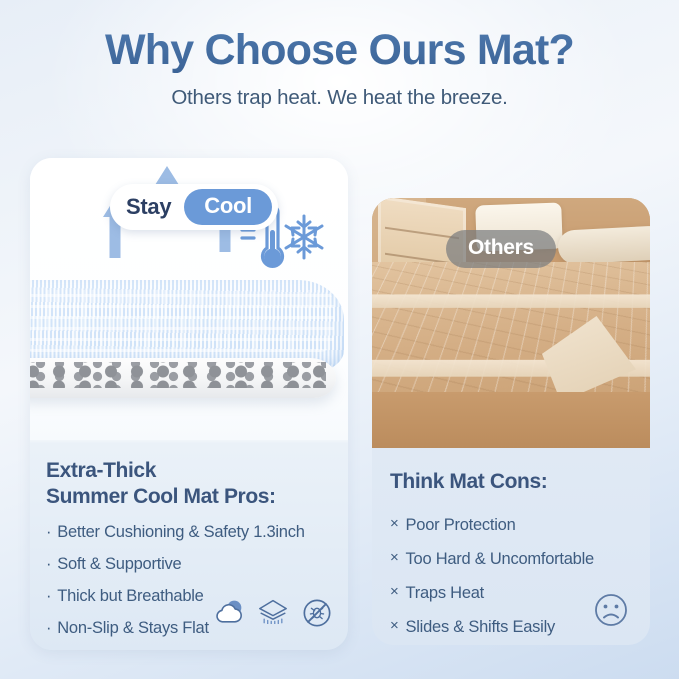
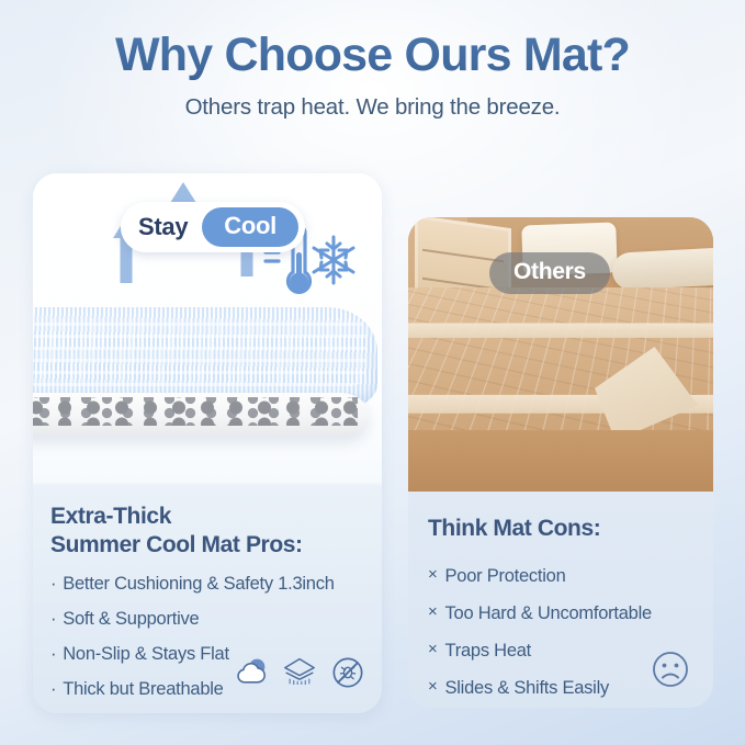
  Why Choose Ours Mat?
- Others trap heat. We heat the breeze.
+ Others trap heat. We bring the breeze.
  Stay
  Cool
  Extra-Thick
  Summer Cool Mat Pros:
  ·
  Better Cushioning & Safety 1.3inch
  ·
  Soft & Supportive
  ·
- Thick but Breathable
+ Non-Slip & Stays Flat
  ·
- Non-Slip & Stays Flat
+ Thick but Breathable
  Others
  Think Mat Cons:
  ×
  Poor Protection
  ×
  Too Hard & Uncomfortable
  ×
  Traps Heat
  ×
  Slides & Shifts Easily
